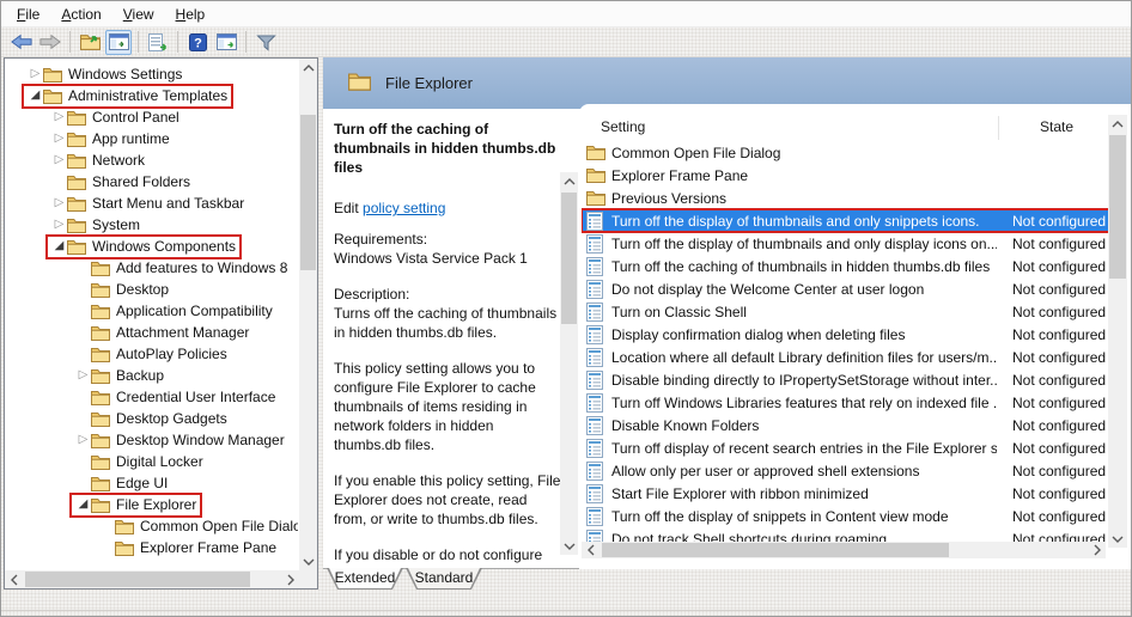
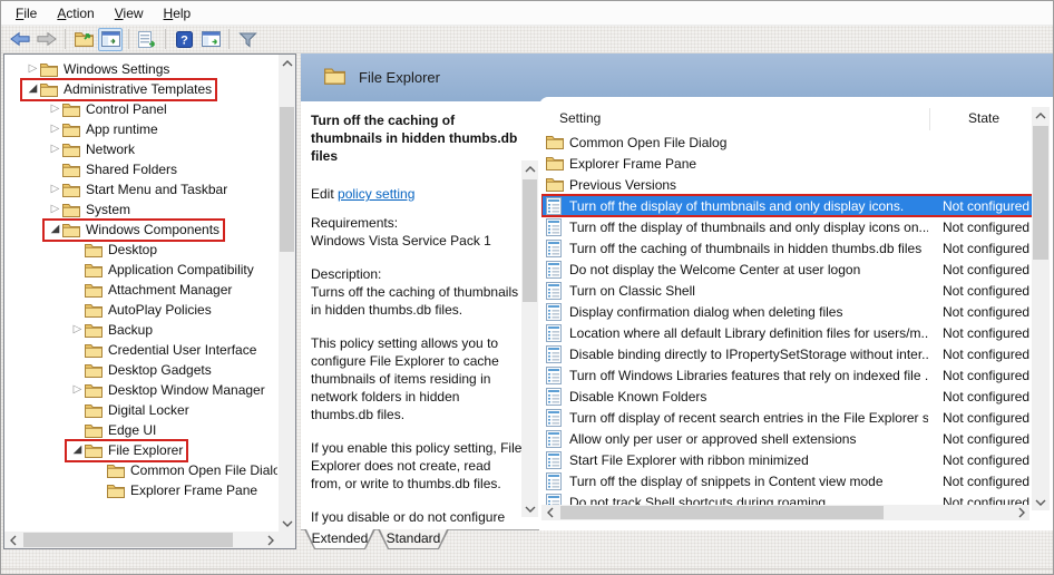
  File
  Action
  View
  Help
  ?
  ▷
  Windows Settings
  ◢
  Administrative Templates
  ▷
  Control Panel
  ▷
  App runtime
  ▷
  Network
  Shared Folders
  ▷
  Start Menu and Taskbar
  ▷
  System
  ◢
  Windows Components
- Add features to Windows 8
  Desktop
  Application Compatibility
  Attachment Manager
  AutoPlay Policies
  ▷
  Backup
  Credential User Interface
  Desktop Gadgets
  ▷
  Desktop Window Manager
  Digital Locker
  Edge UI
  ◢
  File Explorer
  Common Open File Dialo
  Explorer Frame Pane
  File Explorer
  Turn off the caching of thumbnails in hidden thumbs.db files
  Edit policy setting
  Requirements:
  Windows Vista Service Pack 1
  Description:
  Turns off the caching of thumbnails in hidden thumbs.db files.
  This policy setting allows you to configure File Explorer to cache thumbnails of items residing in network folders in hidden thumbs.db files.
  If you enable this policy setting, File Explorer does not create, read from, or write to thumbs.db files.
  Setting
  State
  Common Open File Dialog
  Explorer Frame Pane
  Previous Versions
- Turn off the display of thumbnails and only snippets icons.
+ Turn off the display of thumbnails and only display icons.
  Not configured
  Turn off the display of thumbnails and only display icons on...
  Not configured
  Turn off the caching of thumbnails in hidden thumbs.db files
  Not configured
  Do not display the Welcome Center at user logon
  Not configured
  Turn on Classic Shell
  Not configured
  Display confirmation dialog when deleting files
  Not configured
  Location where all default Library definition files for users/m..
  Not configured
  Disable binding directly to IPropertySetStorage without inter..
  Not configured
  Turn off Windows Libraries features that rely on indexed file .
  Not configured
  Disable Known Folders
  Not configured
  Turn off display of recent search entries in the File Explorer s
  Not configured
  Allow only per user or approved shell extensions
  Not configured
  Start File Explorer with ribbon minimized
  Not configured
  Turn off the display of snippets in Content view mode
  Not configured
  Do not track Shell shortcuts during roaming
  Not configured
  Extended
  Standard
